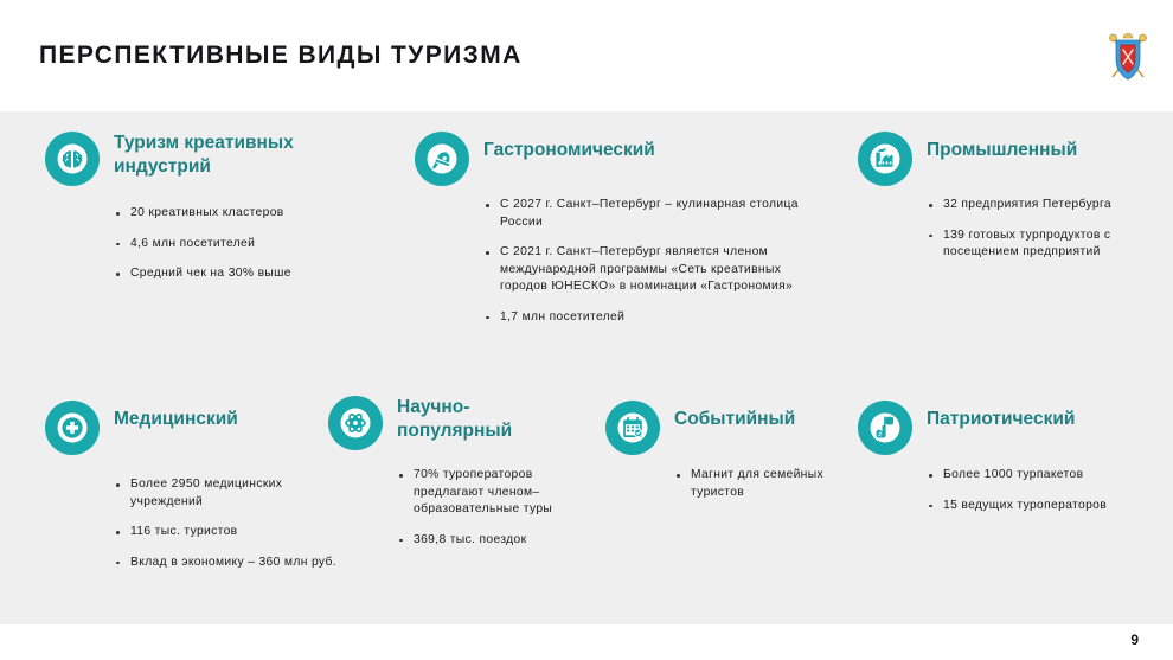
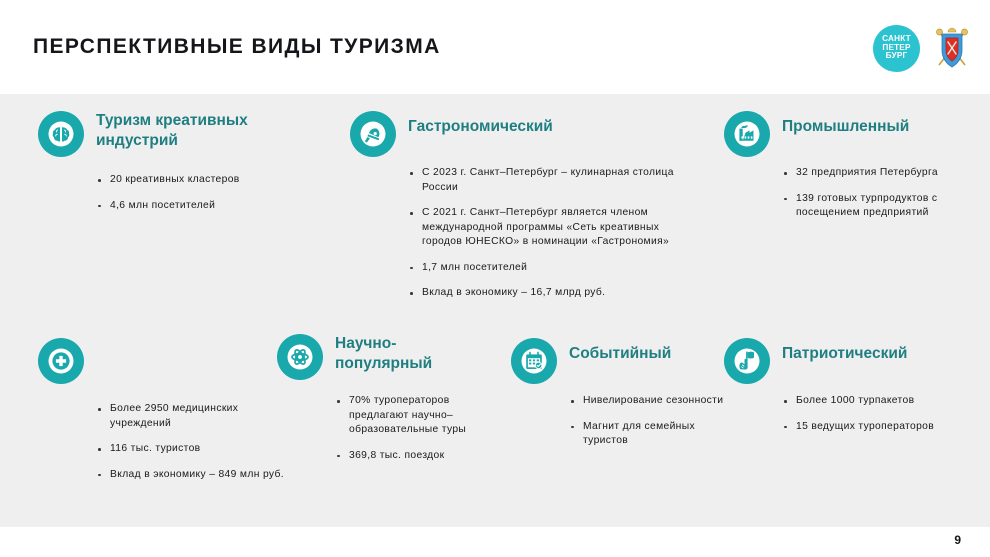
  ПЕРСПЕКТИВНЫЕ ВИДЫ ТУРИЗМА
+ САНКТ
+ ПЕТЕР
+ БУРГ
  Туризм креативных индустрий
  20 креативных кластеров
  4,6 млн посетителей
- Средний чек на 30% выше
  Гастрономический
- С 2027 г. Санкт–Петербург – кулинарная столица России
+ С 2023 г. Санкт–Петербург – кулинарная столица России
  С 2021 г. Санкт–Петербург является членом международной программы «Сеть креативных городов ЮНЕСКО» в номинации «Гастрономия»
  1,7 млн посетителей
+ Вклад в экономику – 16,7 млрд руб.
  Промышленный
  32 предприятия Петербурга
  139 готовых турпродуктов с посещением предприятий
- Медицинский
  Более 2950 медицинских учреждений
  116 тыс. туристов
- Вклад в экономику – 360 млн руб.
+ Вклад в экономику – 849 млн руб.
  Научно-популярный
- 70% туроператоров предлагают членом– образовательные туры
+ 70% туроператоров предлагают научно– образовательные туры
  369,8 тыс. поездок
  Событийный
+ Нивелирование сезонности
  Магнит для семейных туристов
  Патриотический
  Более 1000 турпакетов
  15 ведущих туроператоров
  9
